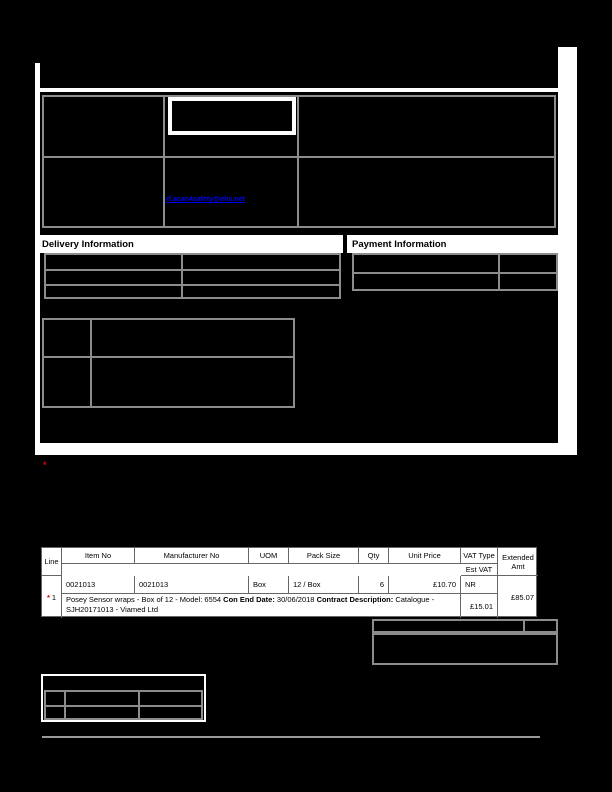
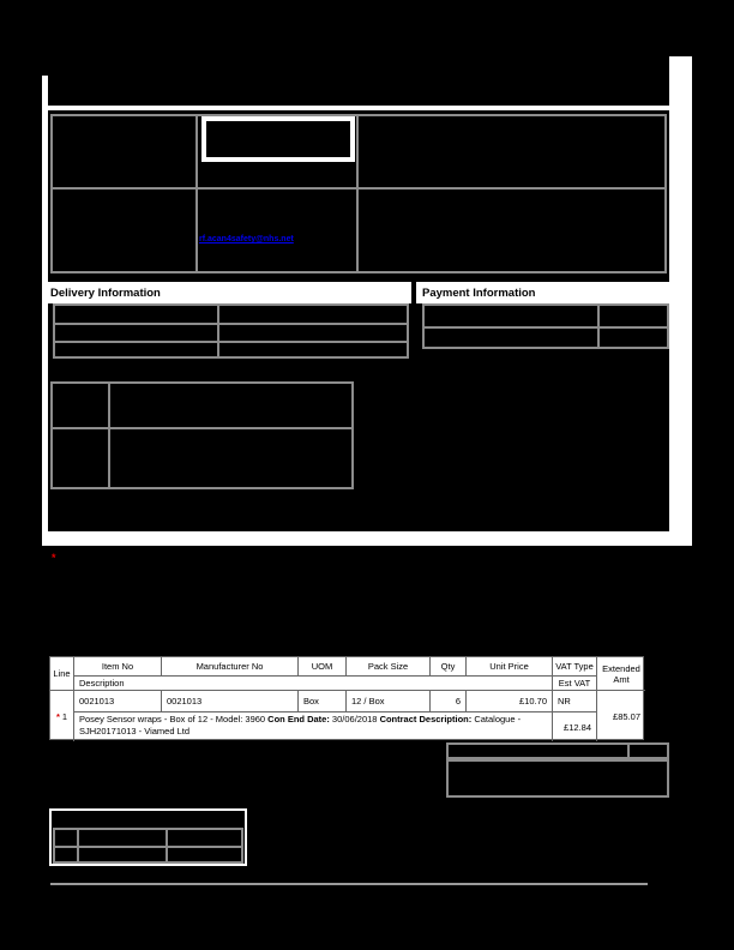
  Delivery Information
  Payment Information
  *
  Line
  Item No
  Manufacturer No
  UOM
  Pack Size
  Qty
  Unit Price
  VAT Type
  Extended
  Amt
+ Description
  Est VAT
  *
  1
  0021013
  0021013
  Box
  12 / Box
  6
  £10.70
  NR
  £85.07
- Posey Sensor wraps - Box of 12 - Model: 6554 Con End Date: 30/06/2018 Contract Description: Catalogue - SJH20171013 - Viamed Ltd
+ Posey Sensor wraps - Box of 12 - Model: 3960 Con End Date: 30/06/2018 Contract Description: Catalogue - SJH20171013 - Viamed Ltd
- £15.01
+ £12.84
